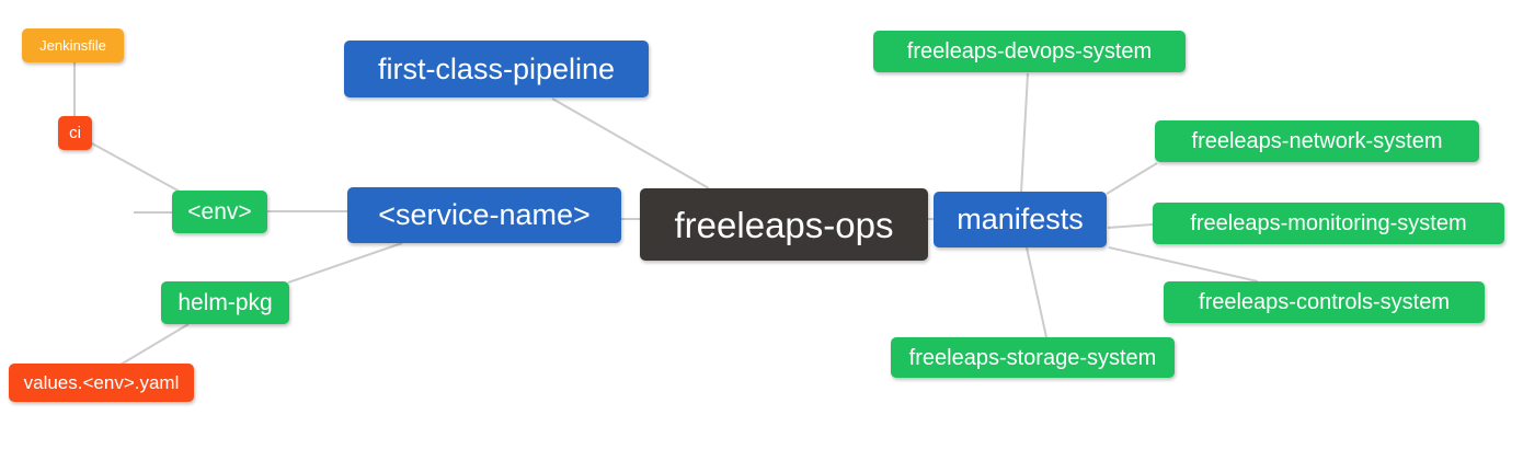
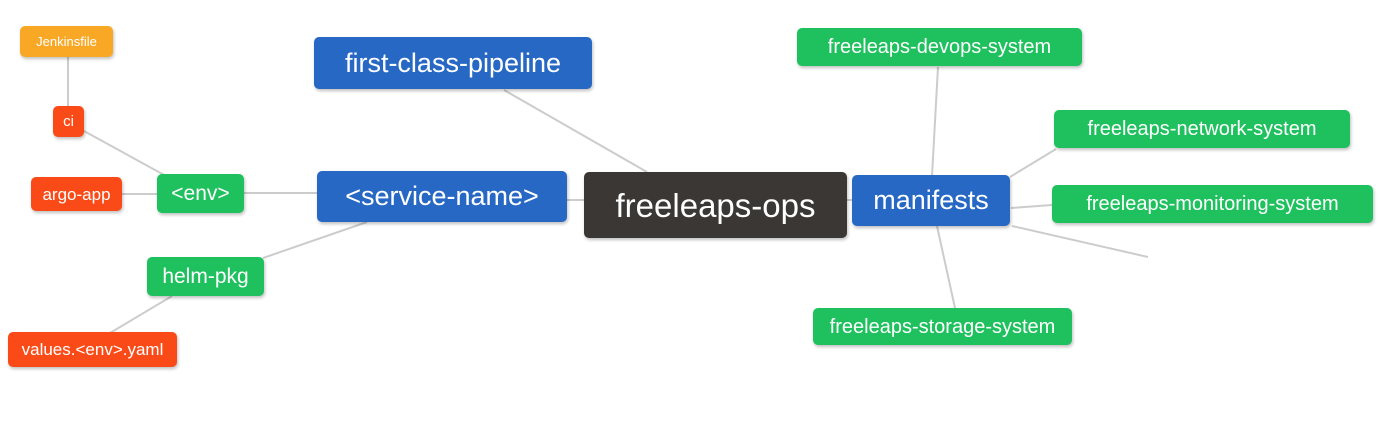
  Jenkinsfile
  ci
+ argo-app
  <env>
  helm-pkg
  values.<env>.yaml
  first-class-pipeline
  <service-name>
  freeleaps-ops
  manifests
  freeleaps-devops-system
  freeleaps-network-system
  freeleaps-monitoring-system
- freeleaps-controls-system
  freeleaps-storage-system
